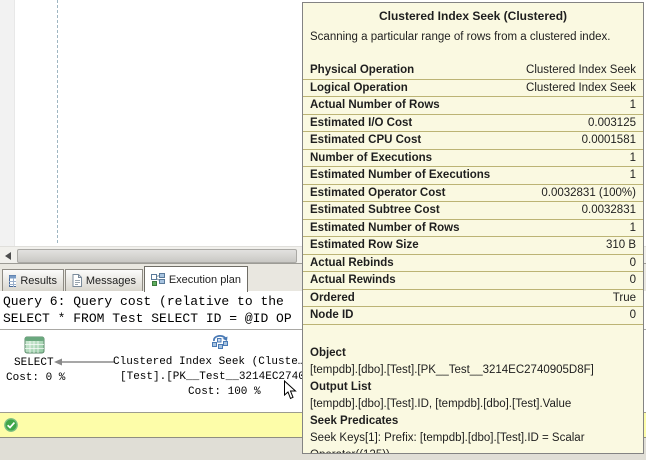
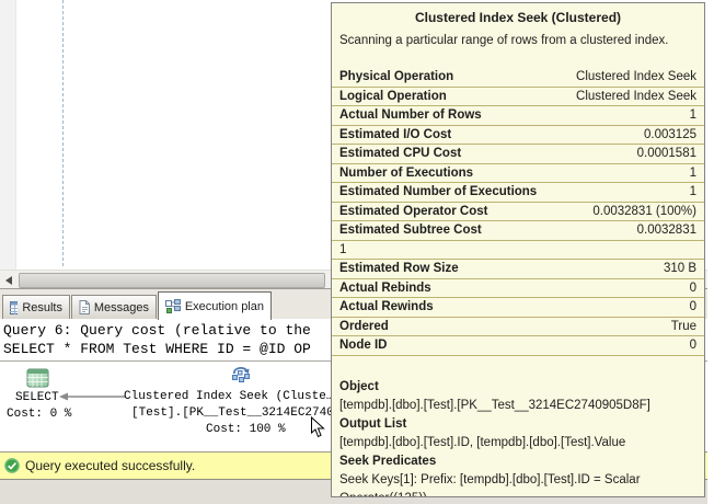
  Results
  Messages
  Execution plan
  Query 6: Query cost (relative to the
- SELECT * FROM Test SELECT ID = @ID OP
+ SELECT * FROM Test WHERE ID = @ID OP
  SELECT
  Cost: 0 %
  Clustered Index Seek (Cluste
  [Test].[PK__Test__3214EC274
  Cost: 100 %
+ Query executed successfully.
  Clustered Index Seek (Clustered)
  Scanning a particular range of rows from a clustered index.
  Physical Operation
  Clustered Index Seek
  Logical Operation
  Clustered Index Seek
  Actual Number of Rows
  1
  Estimated I/O Cost
  0.003125
  Estimated CPU Cost
  0.0001581
  Number of Executions
  1
  Estimated Number of Executions
  1
  Estimated Operator Cost
  0.0032831 (100%)
  Estimated Subtree Cost
  0.0032831
- Estimated Number of Rows
  1
  Estimated Row Size
  310 B
  Actual Rebinds
  0
  Actual Rewinds
  0
  Ordered
  True
  Node ID
  0
  Object
  [tempdb].[dbo].[Test].[PK__Test__3214EC2740905D8F]
  Output List
  [tempdb].[dbo].[Test].ID, [tempdb].[dbo].[Test].Value
  Seek Predicates
  Seek Keys[1]: Prefix: [tempdb].[dbo].[Test].ID = Scalar
